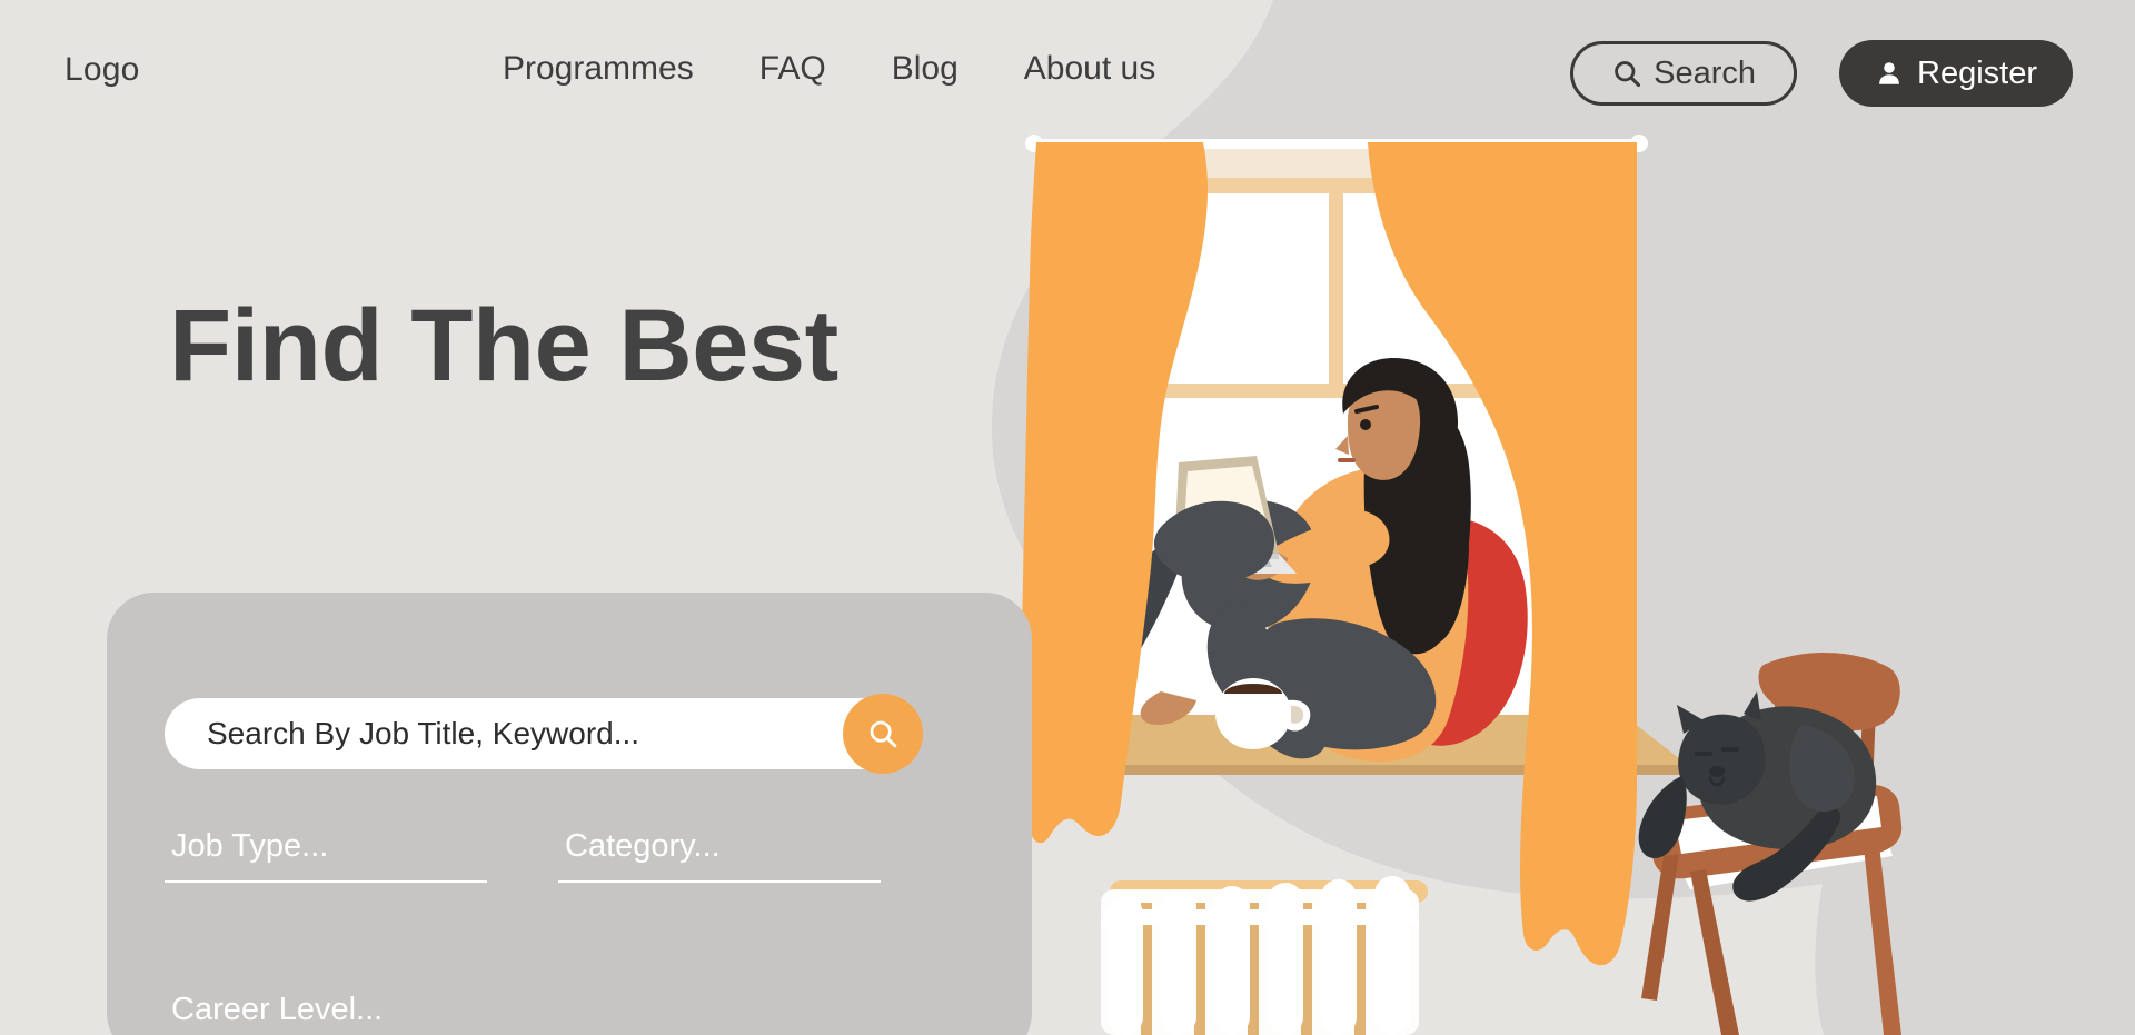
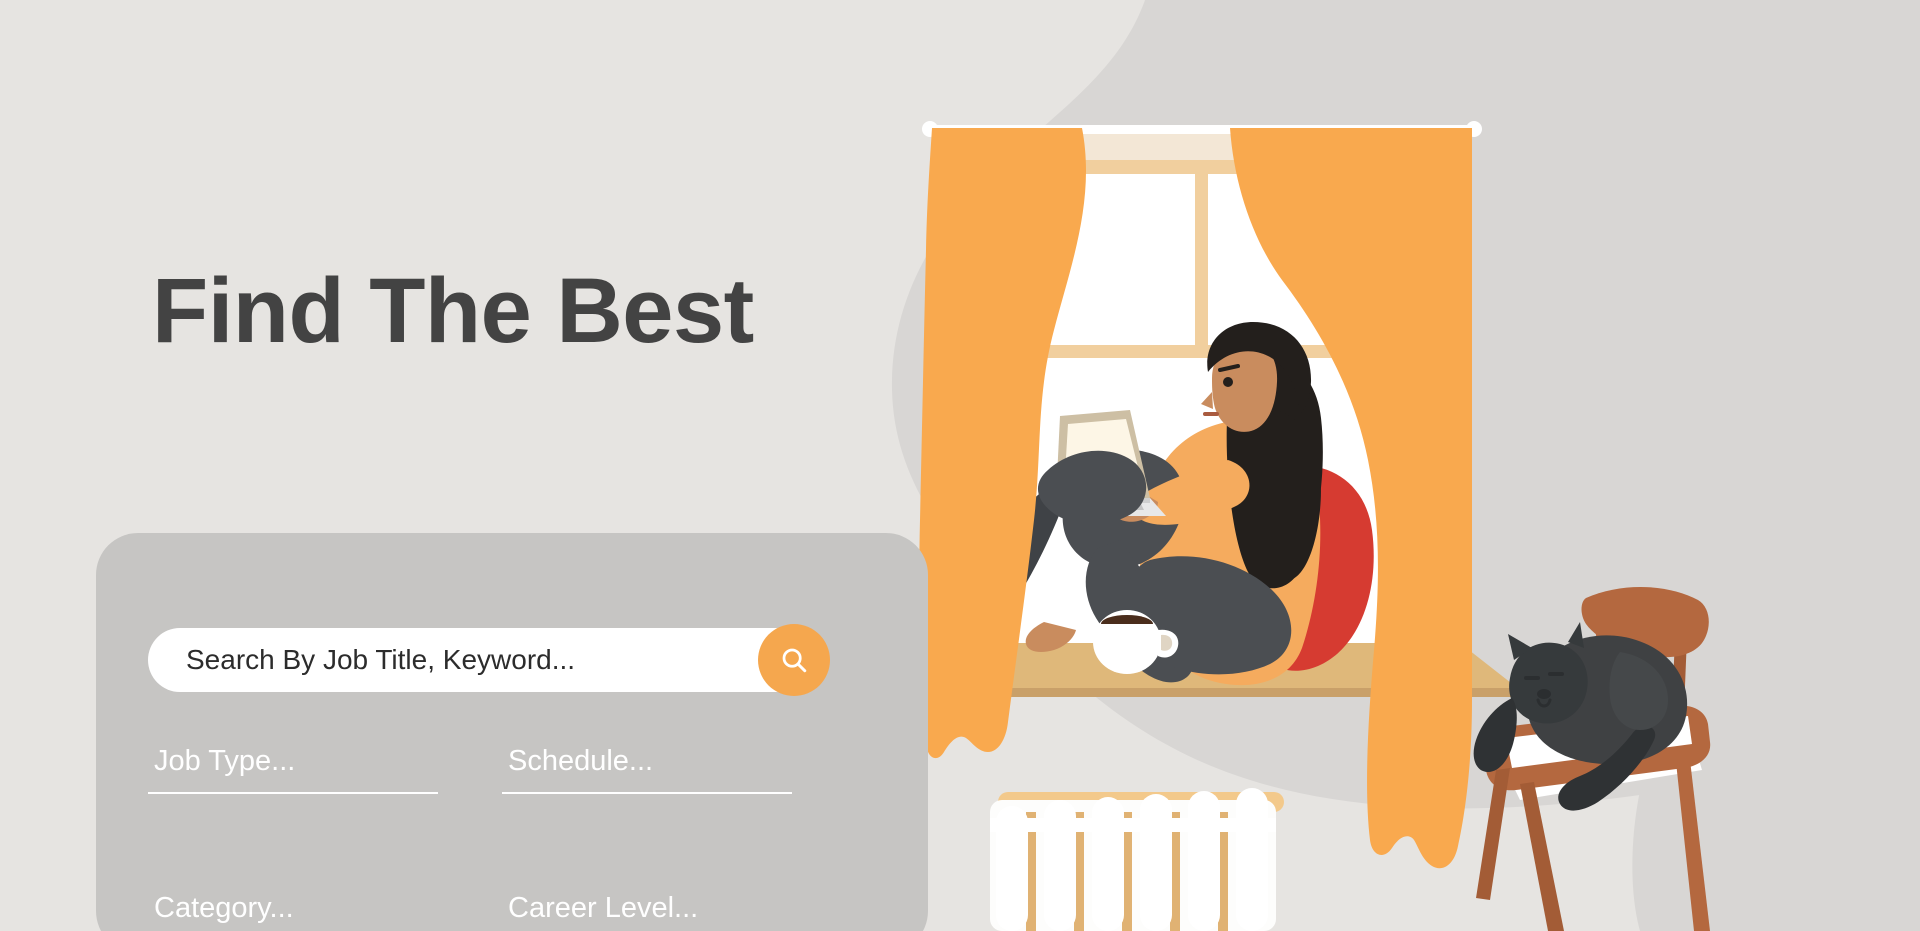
- Logo
- Programmes
- FAQ
- Blog
- About us
- Search
- Register
  Find The Best
  Search By Job Title, Keyword...
  Job Type...
+ Schedule...
  Category...
  Career Level...
